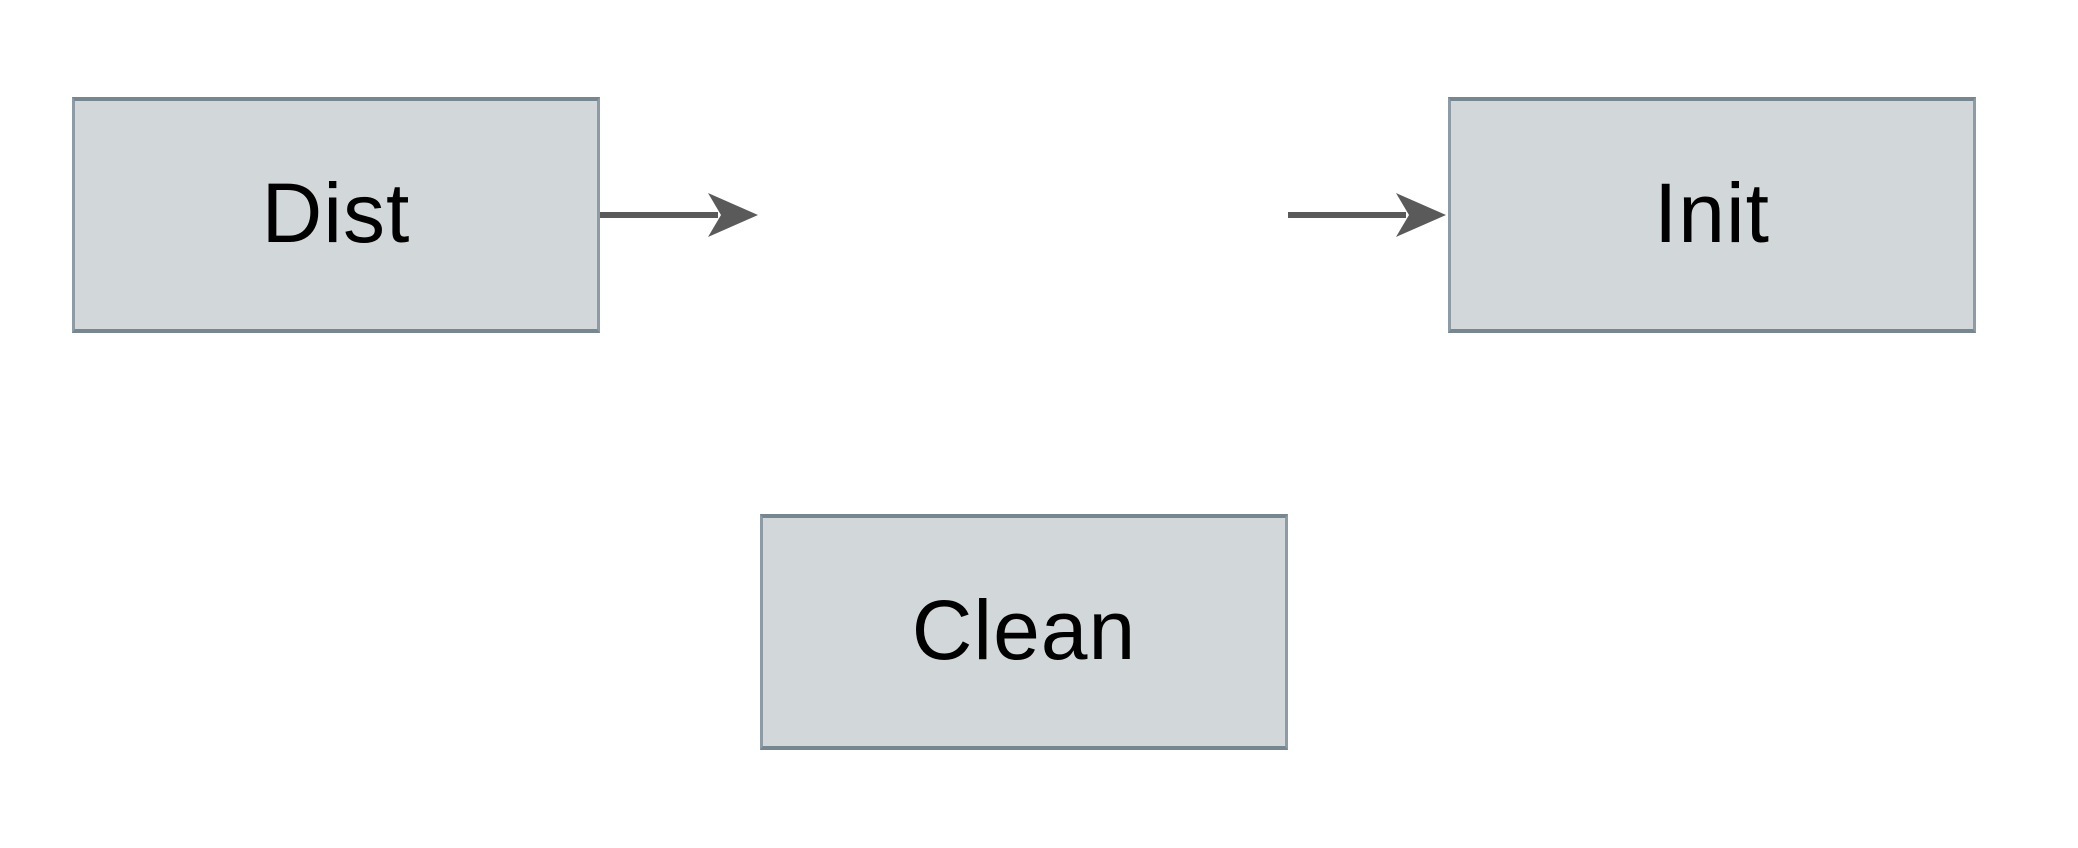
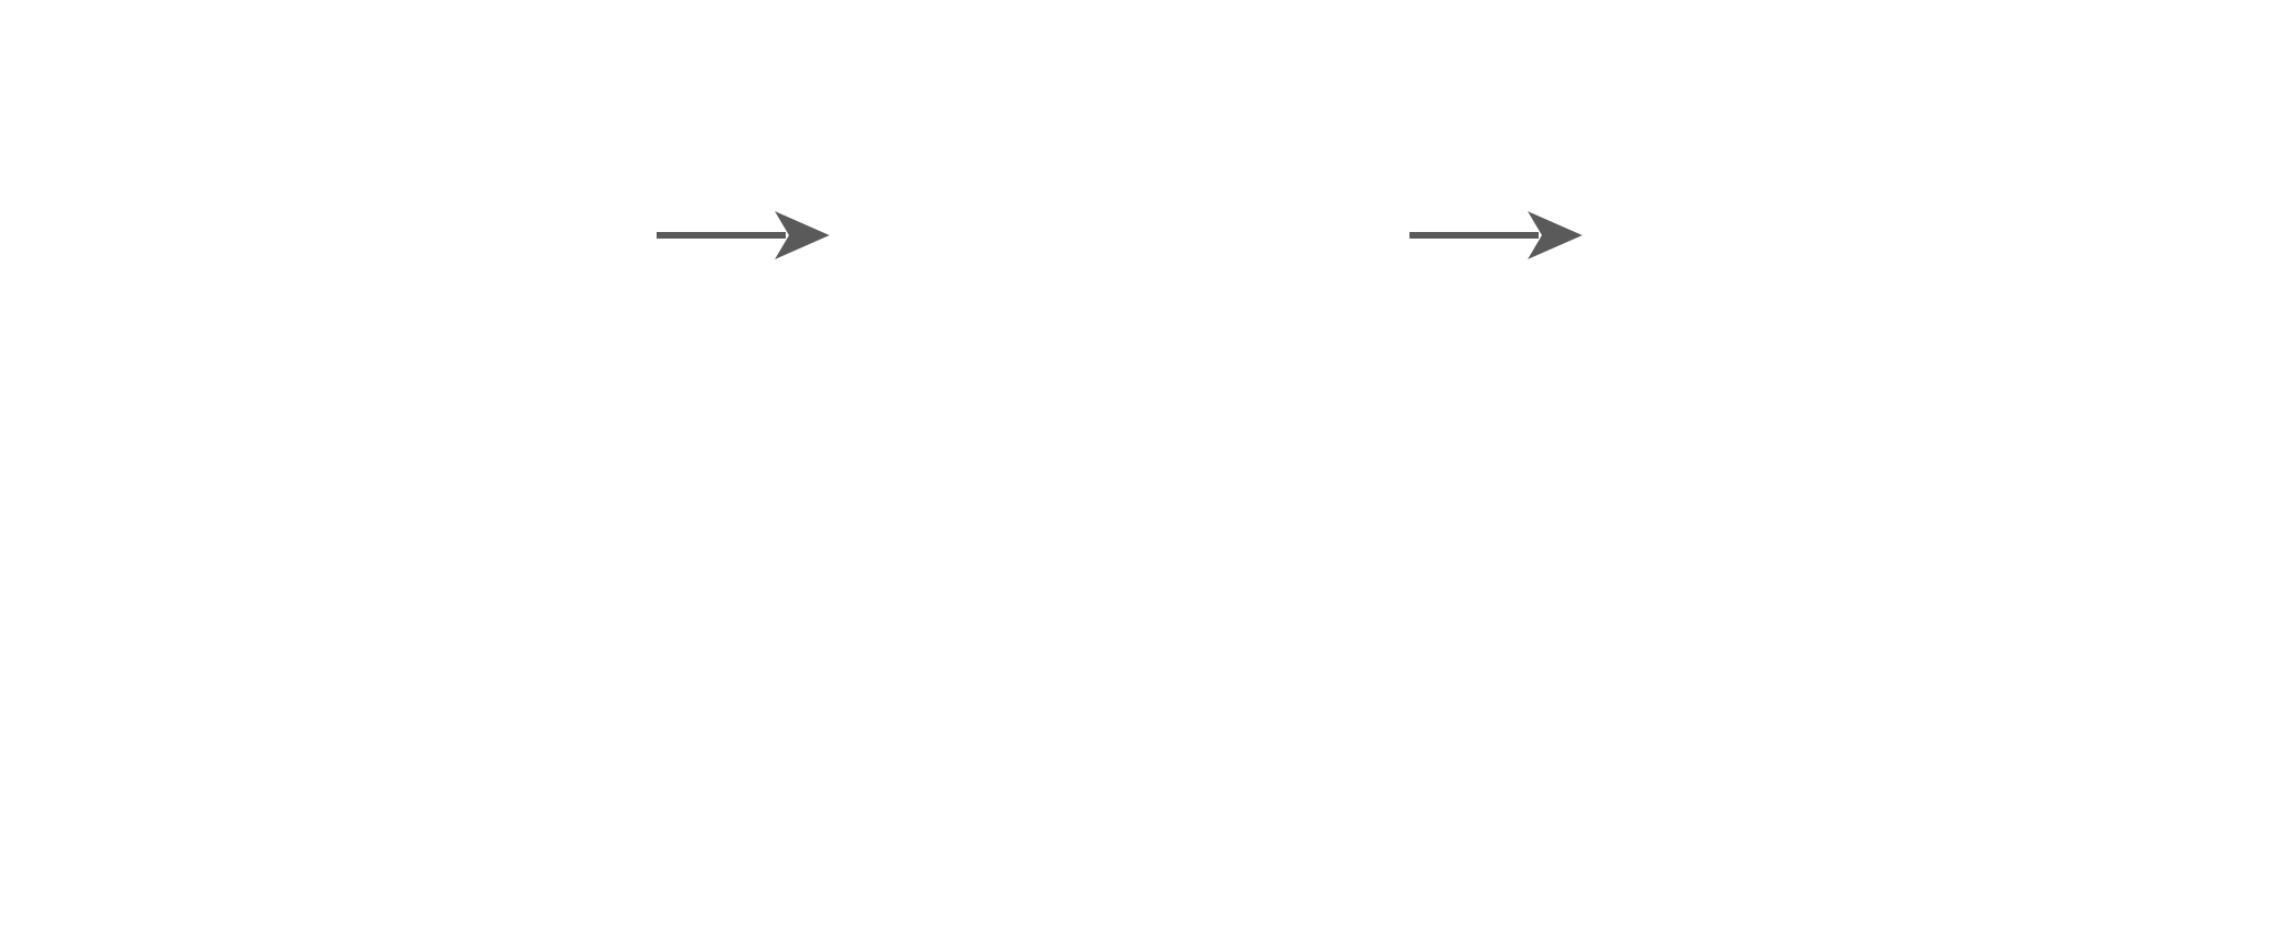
- Dist
- Init
- Clean
